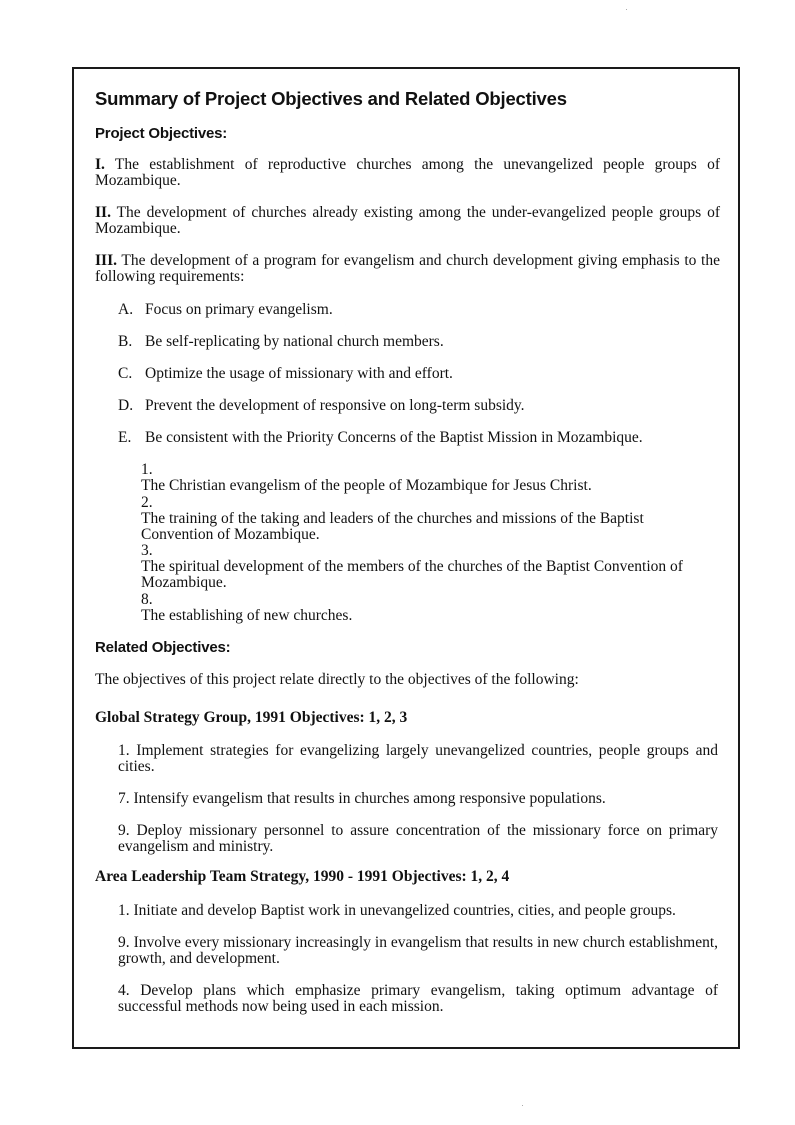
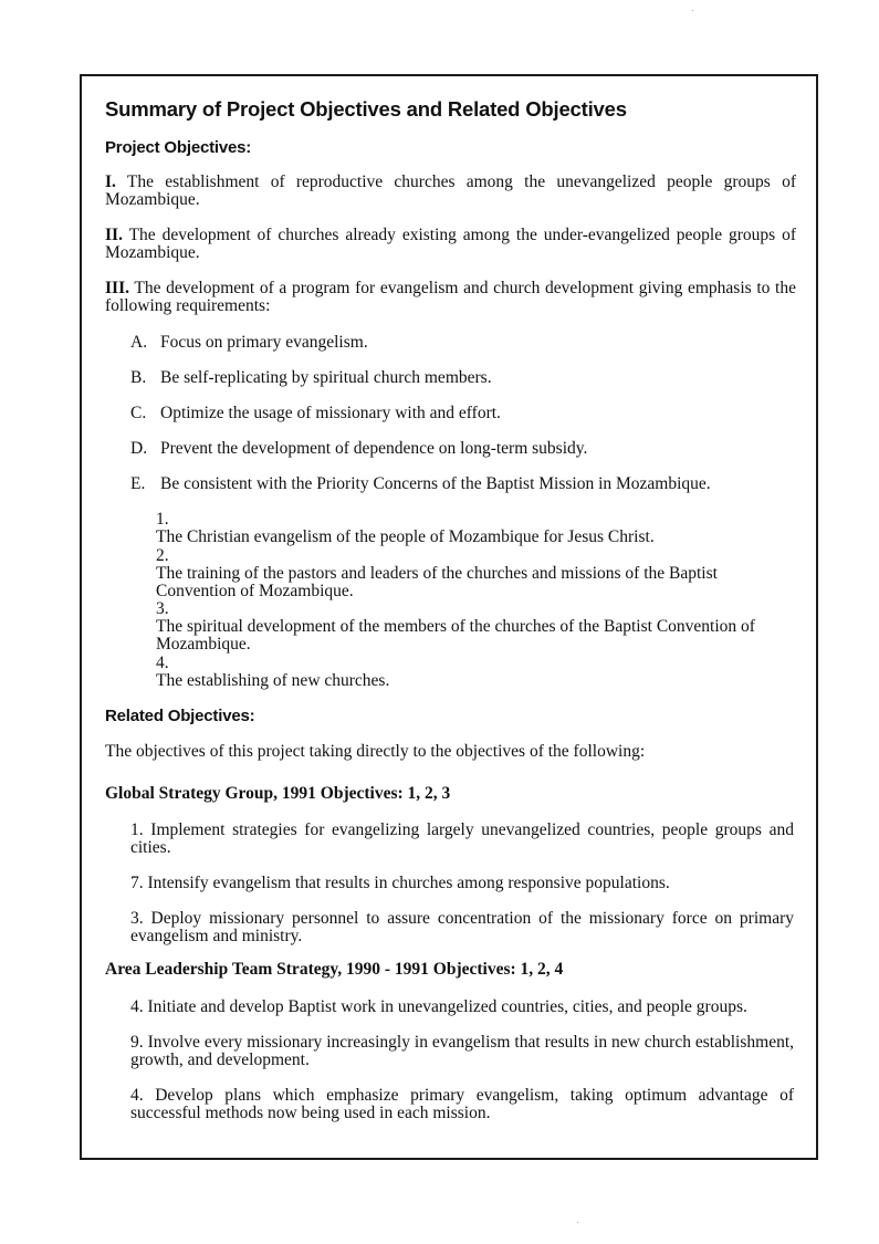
  Summary of Project Objectives and Related Objectives
  Project Objectives:
  I. The establishment of reproductive churches among the unevangelized people groups of Mozambique.
  II. The development of churches already existing among the under-evangelized people groups of Mozambique.
  III. The development of a program for evangelism and church development giving emphasis to the following requirements:
  A. Focus on primary evangelism.
- B. Be self-replicating by national church members.
+ B. Be self-replicating by spiritual church members.
  C. Optimize the usage of missionary with and effort.
- D. Prevent the development of responsive on long-term subsidy.
+ D. Prevent the development of dependence on long-term subsidy.
  E. Be consistent with the Priority Concerns of the Baptist Mission in Mozambique.
  1.The Christian evangelism of the people of Mozambique for Jesus Christ.
- 2.The training of the taking and leaders of the churches and missions of the Baptist Convention of Mozambique.
+ 2.The training of the pastors and leaders of the churches and missions of the Baptist Convention of Mozambique.
  3.The spiritual development of the members of the churches of the Baptist Convention of Mozambique.
- 8.The establishing of new churches.
+ 4.The establishing of new churches.
  Related Objectives:
- The objectives of this project relate directly to the objectives of the following:
+ The objectives of this project taking directly to the objectives of the following:
  Global Strategy Group, 1991 Objectives: 1, 2, 3
  1. Implement strategies for evangelizing largely unevangelized countries, people groups and cities.
  7. Intensify evangelism that results in churches among responsive populations.
- 9. Deploy missionary personnel to assure concentration of the missionary force on primary evangelism and ministry.
+ 3. Deploy missionary personnel to assure concentration of the missionary force on primary evangelism and ministry.
  Area Leadership Team Strategy, 1990 - 1991 Objectives: 1, 2, 4
- 1. Initiate and develop Baptist work in unevangelized countries, cities, and people groups.
+ 4. Initiate and develop Baptist work in unevangelized countries, cities, and people groups.
  9. Involve every missionary increasingly in evangelism that results in new church establishment, growth, and development.
  4. Develop plans which emphasize primary evangelism, taking optimum advantage of successful methods now being used in each mission.
